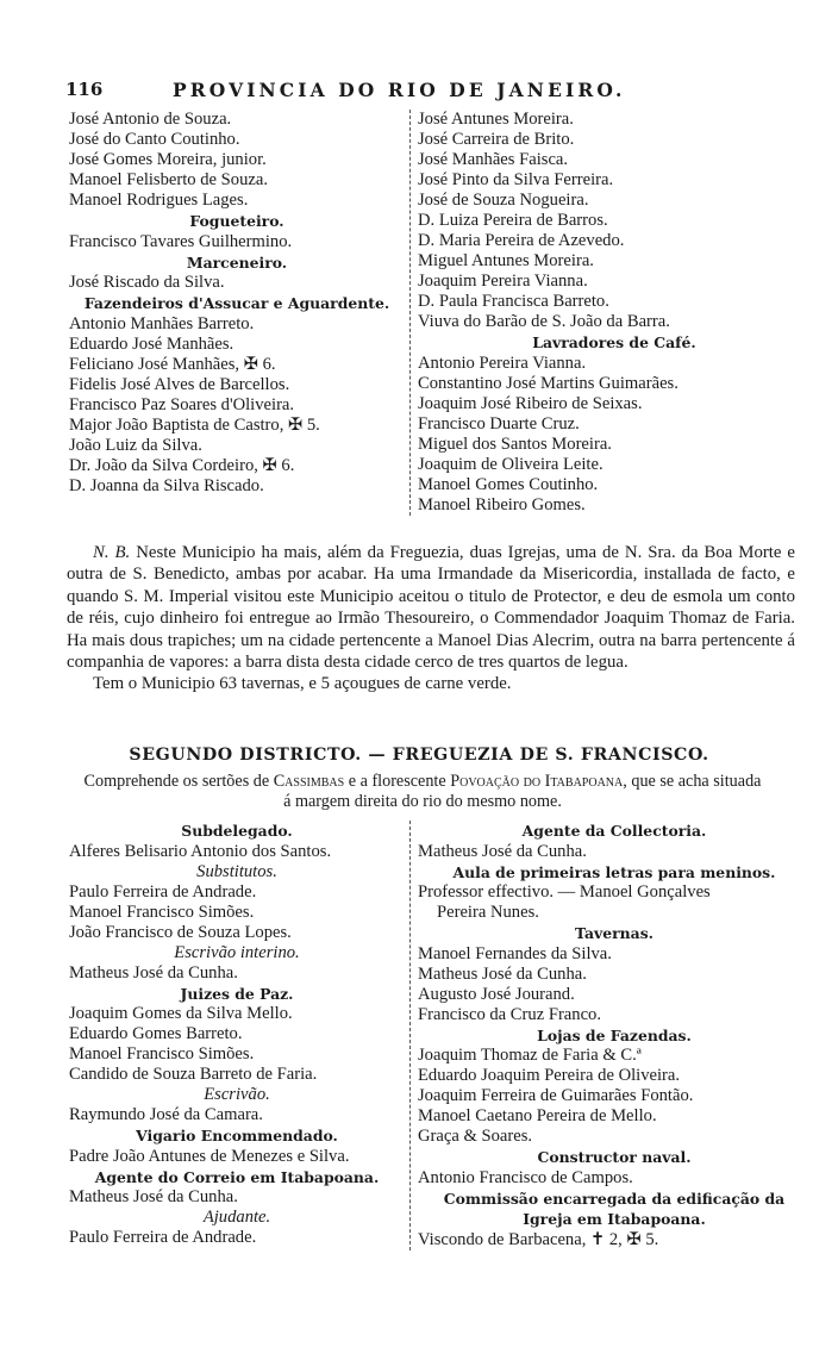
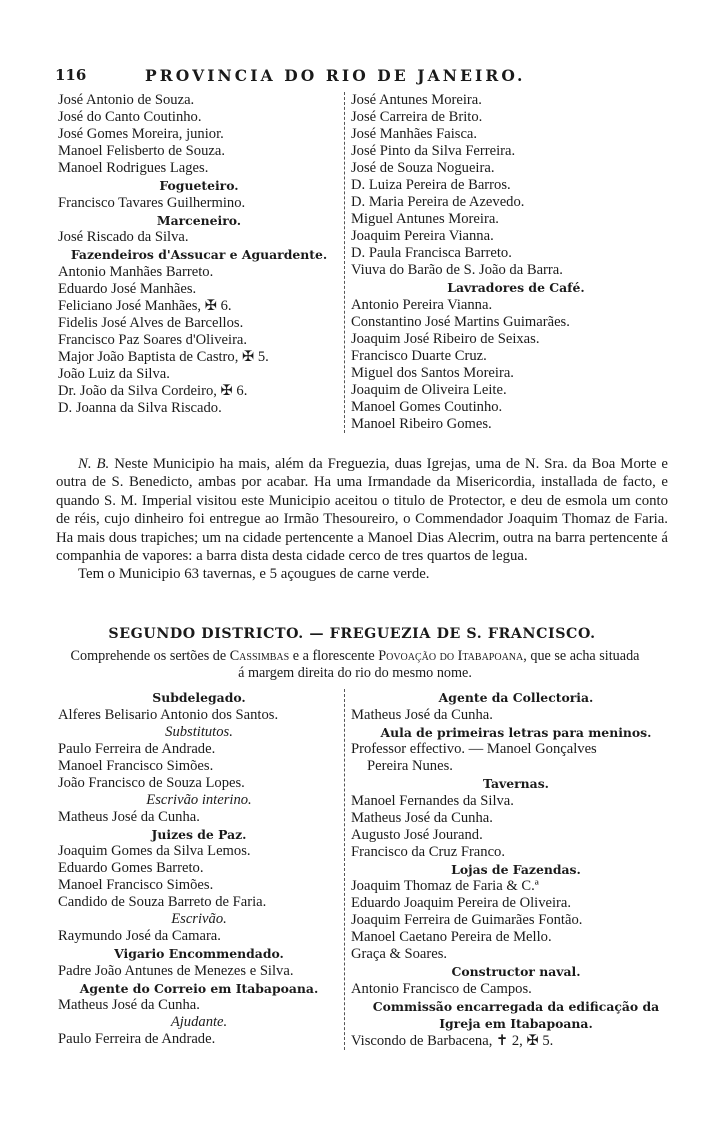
  116
  PROVINCIA DO RIO DE JANEIRO.
  José Antonio de Souza.
  José do Canto Coutinho.
  José Gomes Moreira, junior.
  Manoel Felisberto de Souza.
  Manoel Rodrigues Lages.
  Fogueteiro.
  Francisco Tavares Guilhermino.
  Marceneiro.
  José Riscado da Silva.
  Fazendeiros d'Assucar e Aguardente.
  Antonio Manhães Barreto.
  Eduardo José Manhães.
  Feliciano José Manhães, ✠ 6.
  Fidelis José Alves de Barcellos.
  Francisco Paz Soares d'Oliveira.
  Major João Baptista de Castro, ✠ 5.
  João Luiz da Silva.
  Dr. João da Silva Cordeiro, ✠ 6.
  D. Joanna da Silva Riscado.
  José Antunes Moreira.
  José Carreira de Brito.
  José Manhães Faisca.
  José Pinto da Silva Ferreira.
  José de Souza Nogueira.
  D. Luiza Pereira de Barros.
  D. Maria Pereira de Azevedo.
  Miguel Antunes Moreira.
  Joaquim Pereira Vianna.
  D. Paula Francisca Barreto.
  Viuva do Barão de S. João da Barra.
  Lavradores de Café.
  Antonio Pereira Vianna.
  Constantino José Martins Guimarães.
  Joaquim José Ribeiro de Seixas.
  Francisco Duarte Cruz.
  Miguel dos Santos Moreira.
  Joaquim de Oliveira Leite.
  Manoel Gomes Coutinho.
  Manoel Ribeiro Gomes.
  N. B. Neste Municipio ha mais, além da Freguezia, duas Igrejas, uma de N. Sra. da Boa Morte e outra de S. Benedicto, ambas por acabar. Ha uma Irmandade da Misericordia, installada de facto, e quando S. M. Imperial visitou este Municipio aceitou o titulo de Protector, e deu de esmola um conto de réis, cujo dinheiro foi entregue ao Irmão Thesoureiro, o Commendador Joaquim Thomaz de Faria. Ha mais dous trapiches; um na cidade pertencente a Manoel Dias Alecrim, outra na barra pertencente á companhia de vapores: a barra dista desta cidade cerco de tres quartos de legua.
  Tem o Municipio 63 tavernas, e 5 açougues de carne verde.
  SEGUNDO DISTRICTO. — FREGUEZIA DE S. FRANCISCO.
  Comprehende os sertões de Cassimbas e a florescente Povoação do Itabapoana, que se acha situada á margem direita do rio do mesmo nome.
  Subdelegado.
  Alferes Belisario Antonio dos Santos.
  Substitutos.
  Paulo Ferreira de Andrade.
  Manoel Francisco Simões.
  João Francisco de Souza Lopes.
  Escrivão interino.
  Matheus José da Cunha.
  Juizes de Paz.
- Joaquim Gomes da Silva Mello.
+ Joaquim Gomes da Silva Lemos.
  Eduardo Gomes Barreto.
  Manoel Francisco Simões.
  Candido de Souza Barreto de Faria.
  Escrivão.
  Raymundo José da Camara.
  Vigario Encommendado.
  Padre João Antunes de Menezes e Silva.
  Agente do Correio em Itabapoana.
  Matheus José da Cunha.
  Ajudante.
  Paulo Ferreira de Andrade.
  Agente da Collectoria.
  Matheus José da Cunha.
  Aula de primeiras letras para meninos.
  Professor effectivo. — Manoel Gonçalves
  Pereira Nunes.
  Tavernas.
  Manoel Fernandes da Silva.
  Matheus José da Cunha.
  Augusto José Jourand.
  Francisco da Cruz Franco.
  Lojas de Fazendas.
  Joaquim Thomaz de Faria & C.ª
  Eduardo Joaquim Pereira de Oliveira.
  Joaquim Ferreira de Guimarães Fontão.
  Manoel Caetano Pereira de Mello.
  Graça & Soares.
  Constructor naval.
  Antonio Francisco de Campos.
  Commissão encarregada da edificação da Igreja em Itabapoana.
  Viscondo de Barbacena, ✝ 2, ✠ 5.
